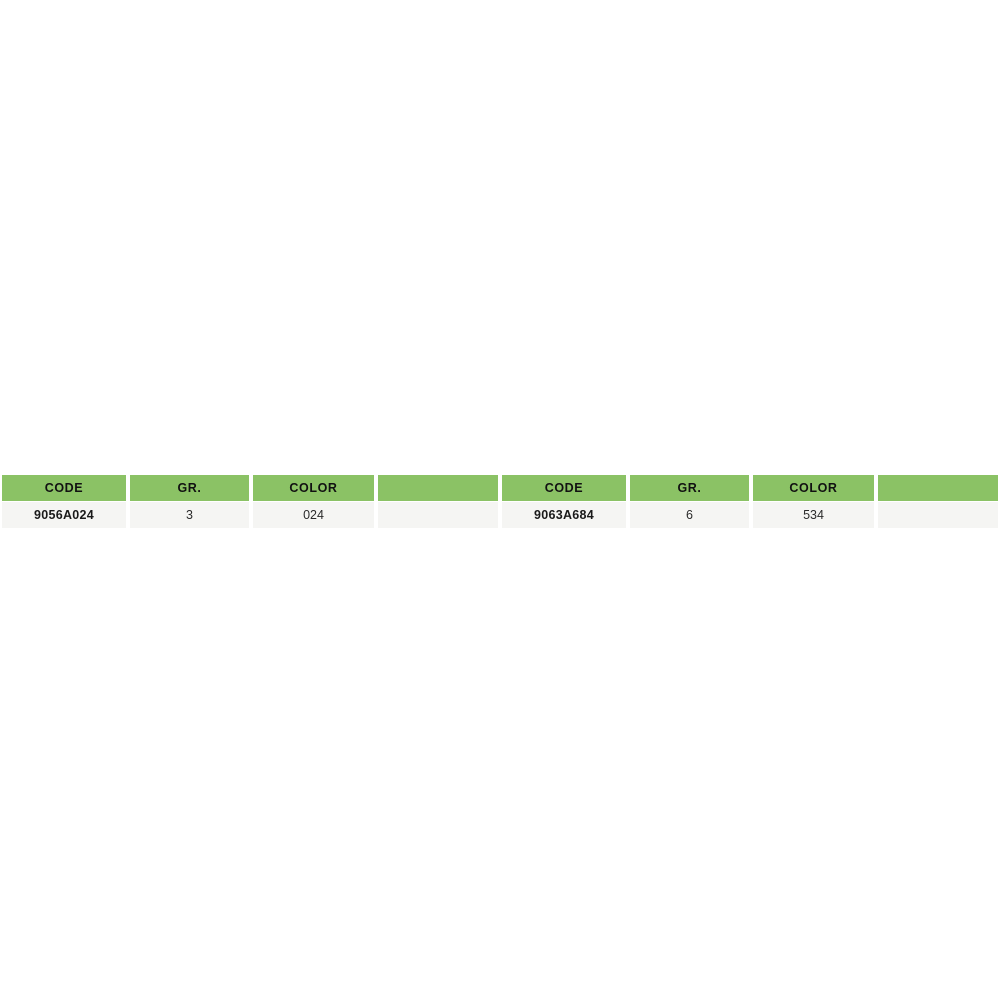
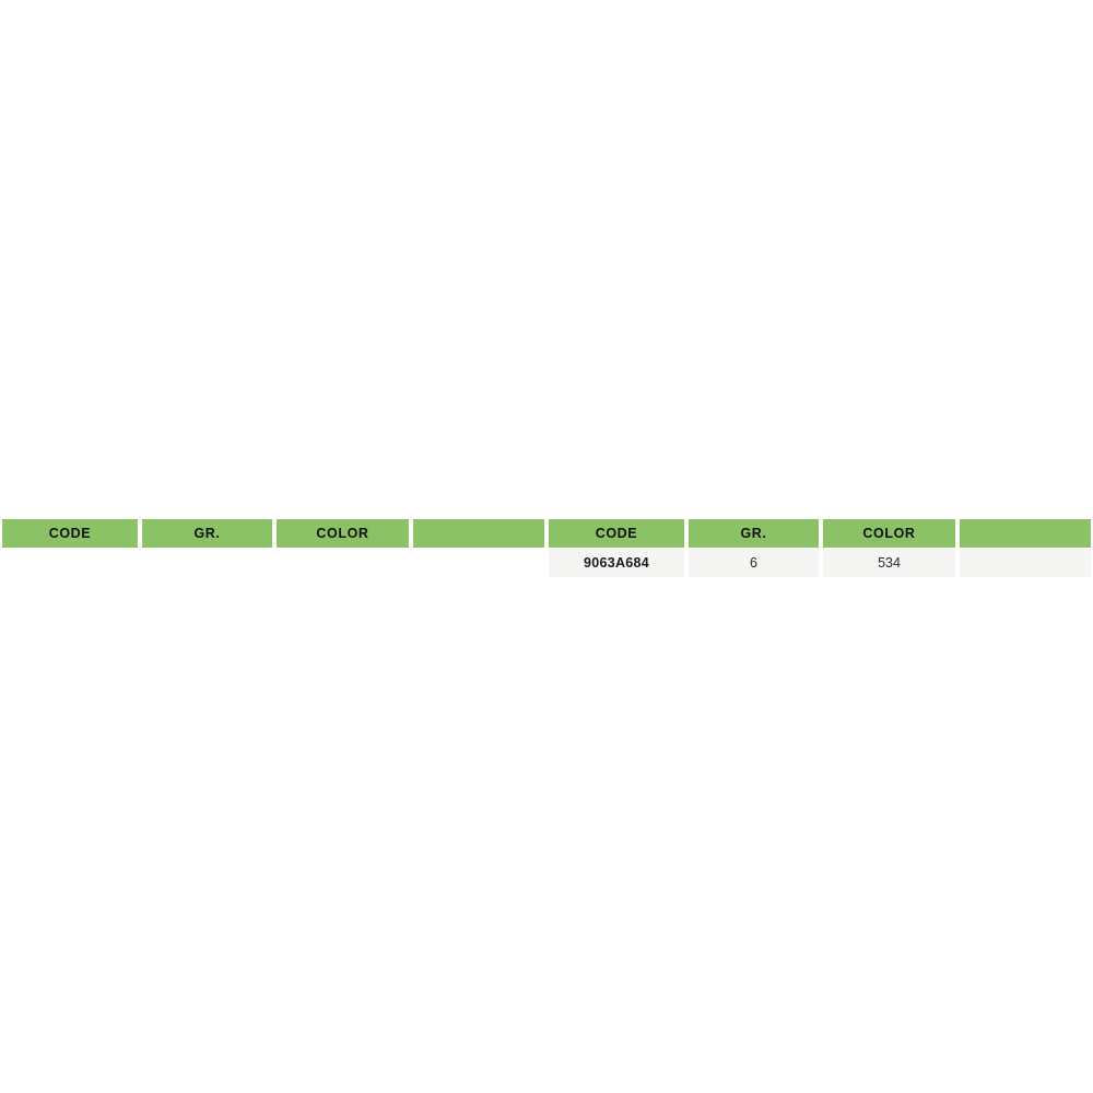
  CODE
  GR.
  COLOR
- 9056A024
- 3
- 024
  CODE
  GR.
  COLOR
  9063A684
  6
  534
